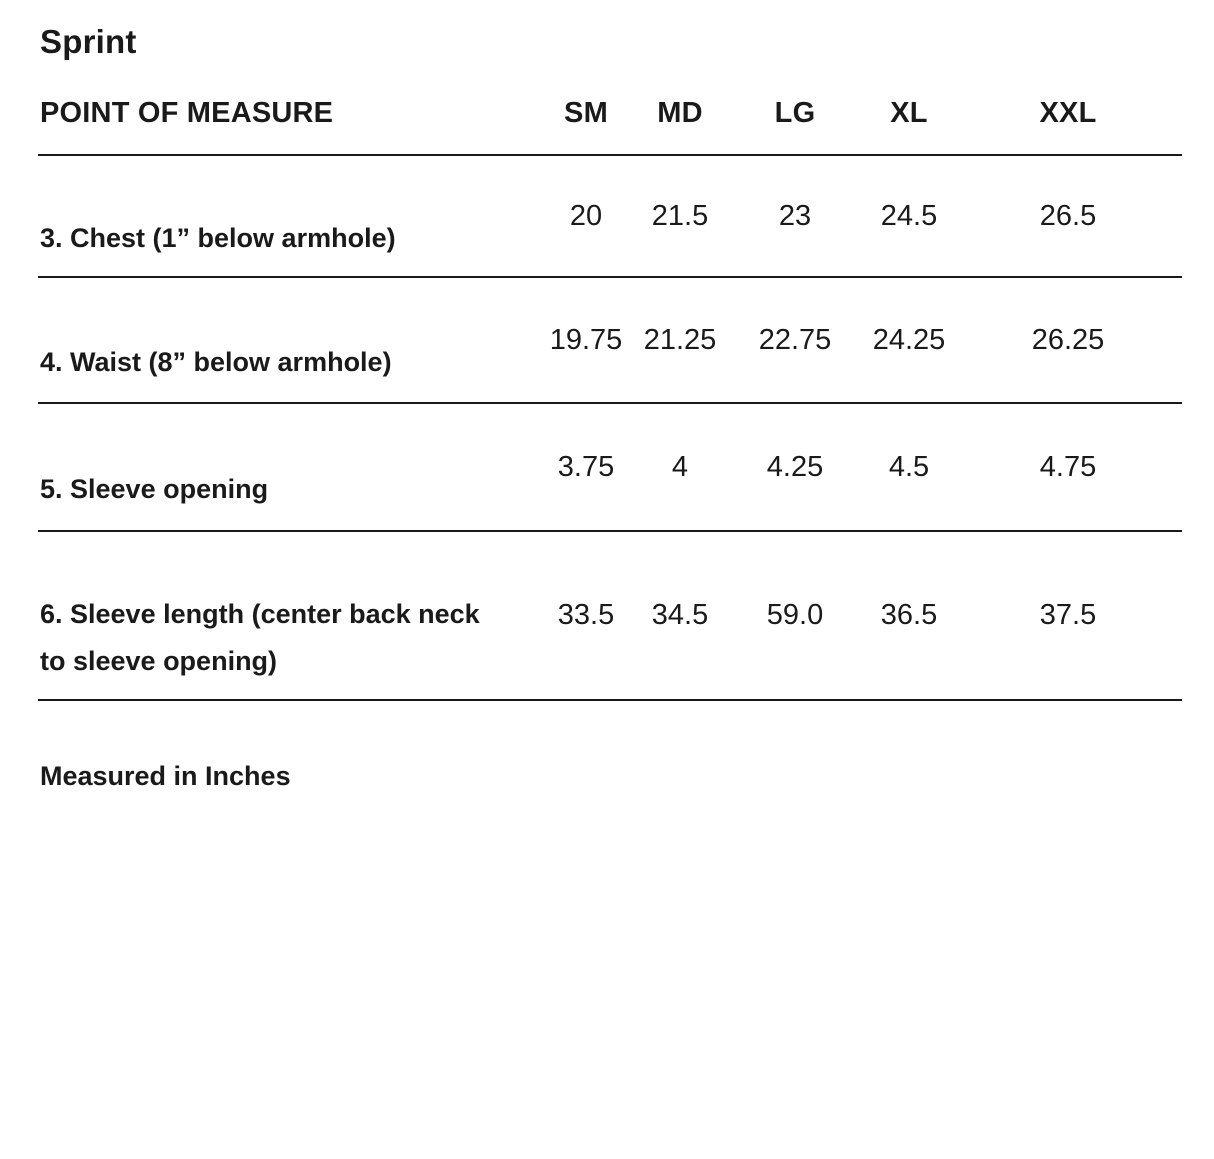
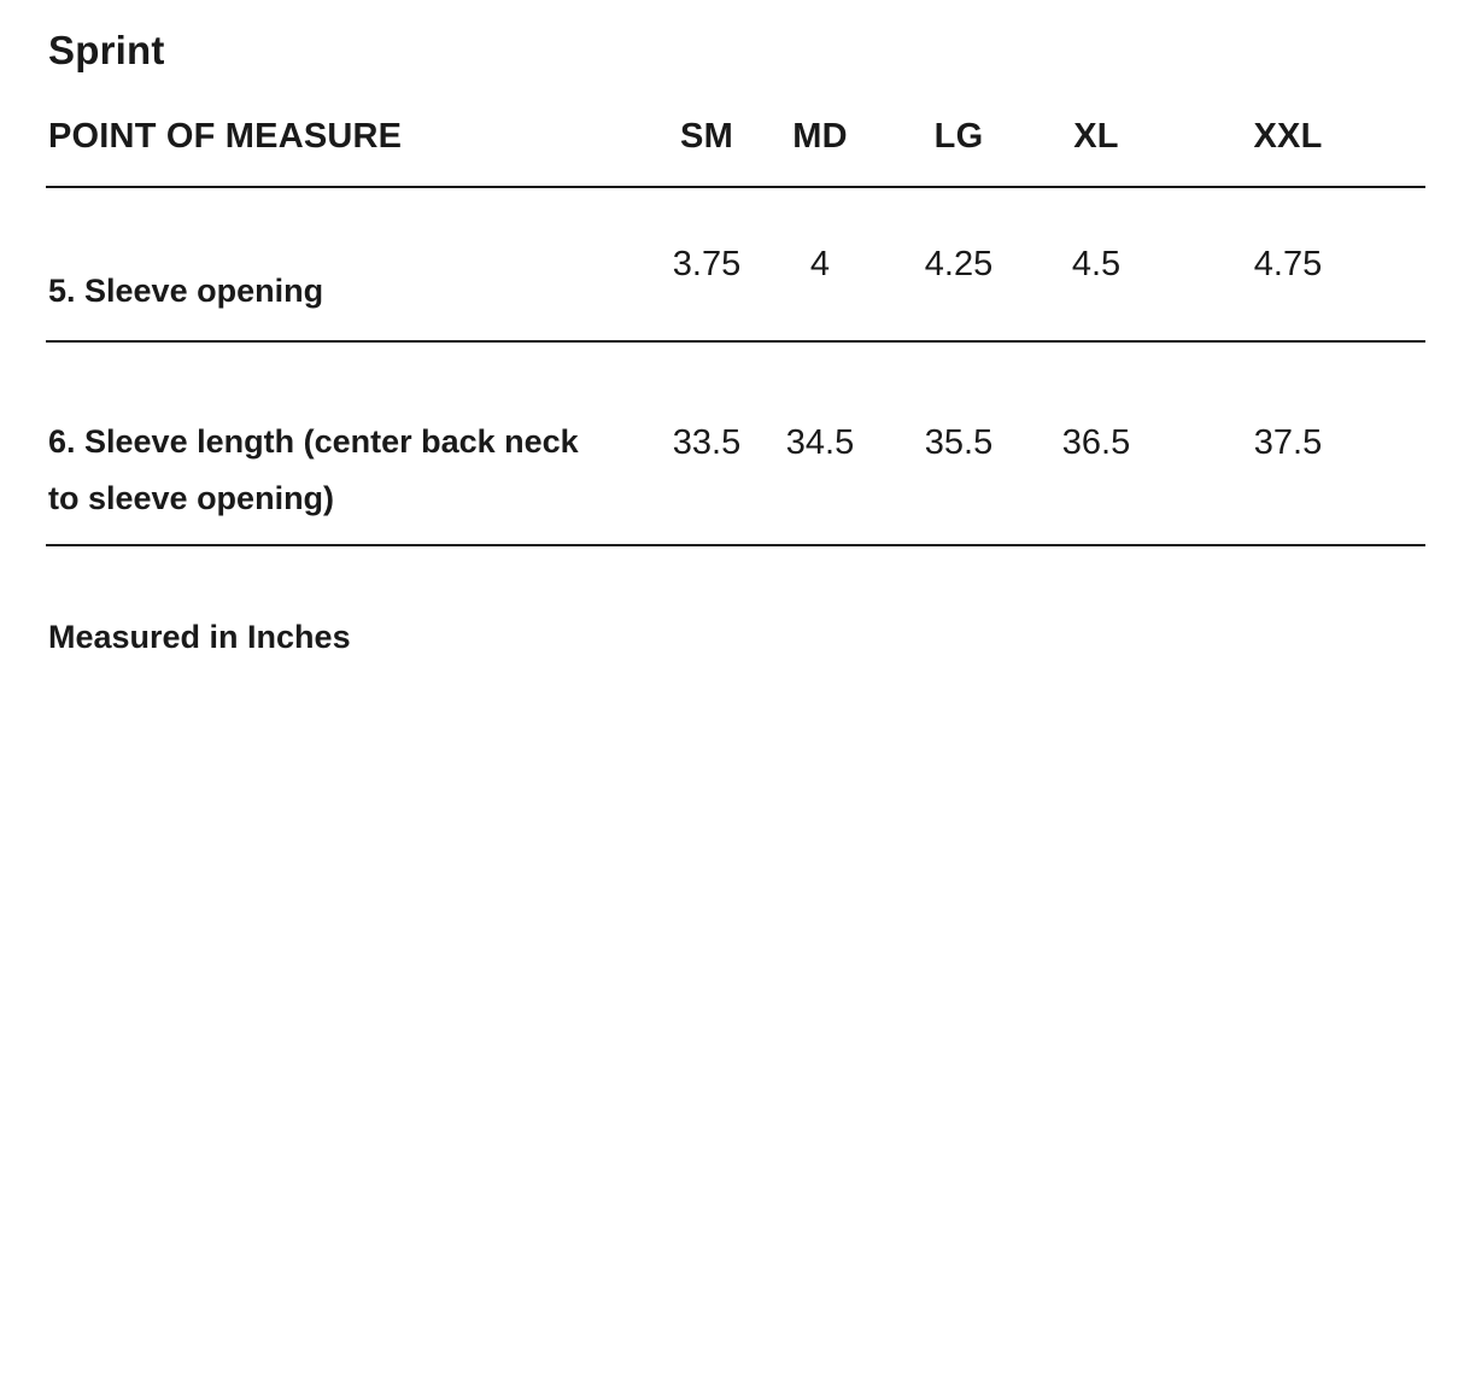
  Sprint
  POINT OF MEASURE	SM	MD	LG	XL	XXL
- 3. Chest (1” below armhole)	20	21.5	23	24.5	26.5
- 4. Waist (8” below armhole)	19.75	21.25	22.75	24.25	26.25
  5. Sleeve opening	3.75	4	4.25	4.5	4.75
- 6. Sleeve length (center back neck to sleeve opening)	33.5	34.5	59.0	36.5	37.5
+ 6. Sleeve length (center back neck to sleeve opening)	33.5	34.5	35.5	36.5	37.5
  Measured in Inches
